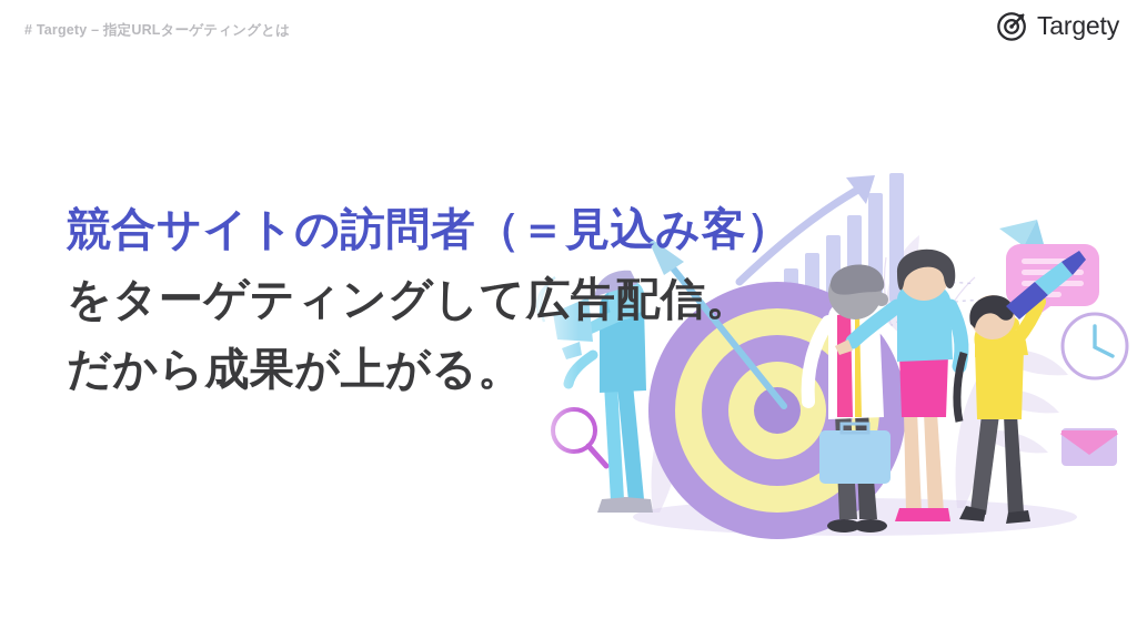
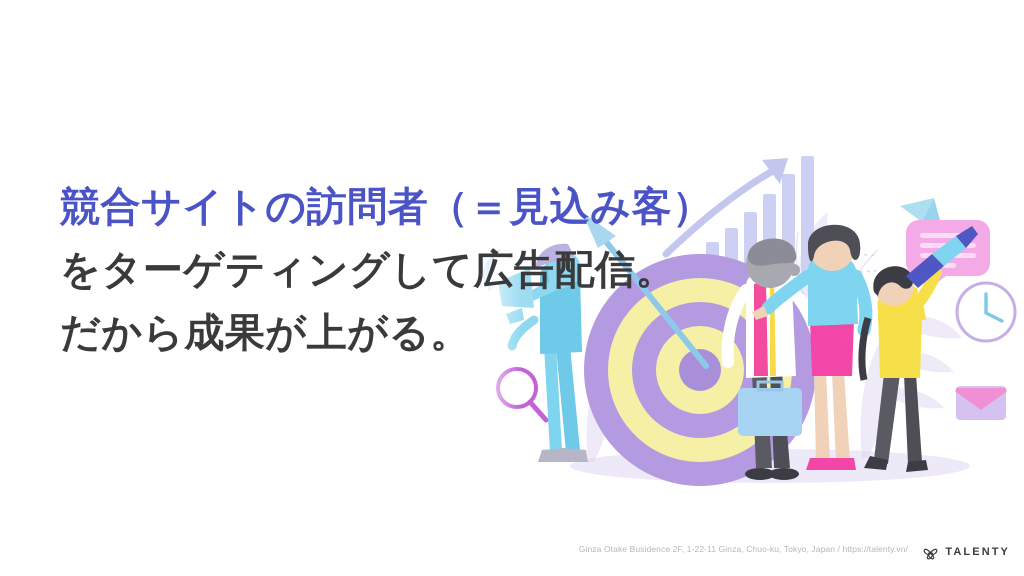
- # Targety – 指定URLターゲティングとは
- Targety
  競合サイトの訪問者（＝見込み客）
  をターゲティングして広告配信。
  だから成果が上がる。
+ Ginza Otake Busidence 2F, 1-22-11 Ginza, Chuo-ku, Tokyo, Japan / https://talenty.vn/
+ TALENTY
